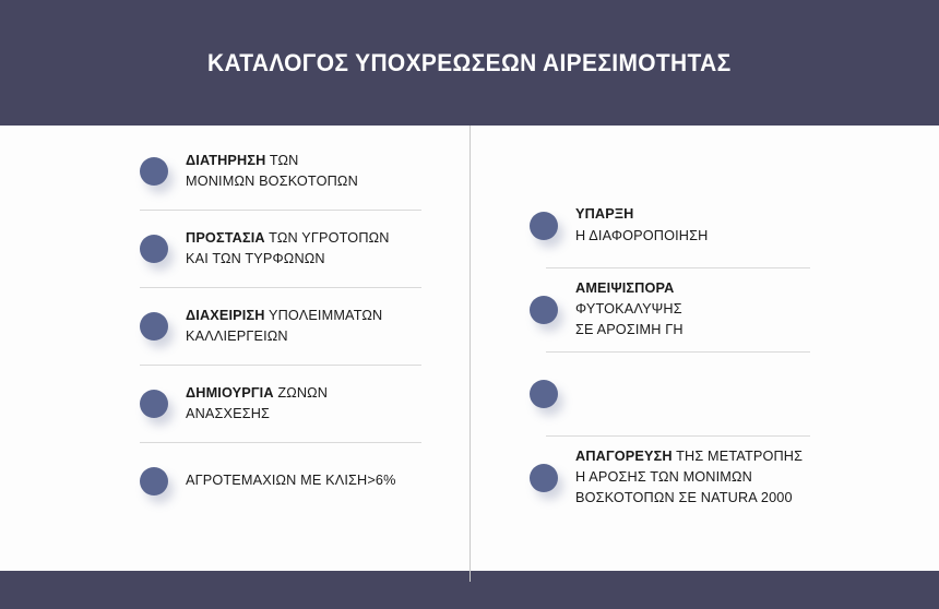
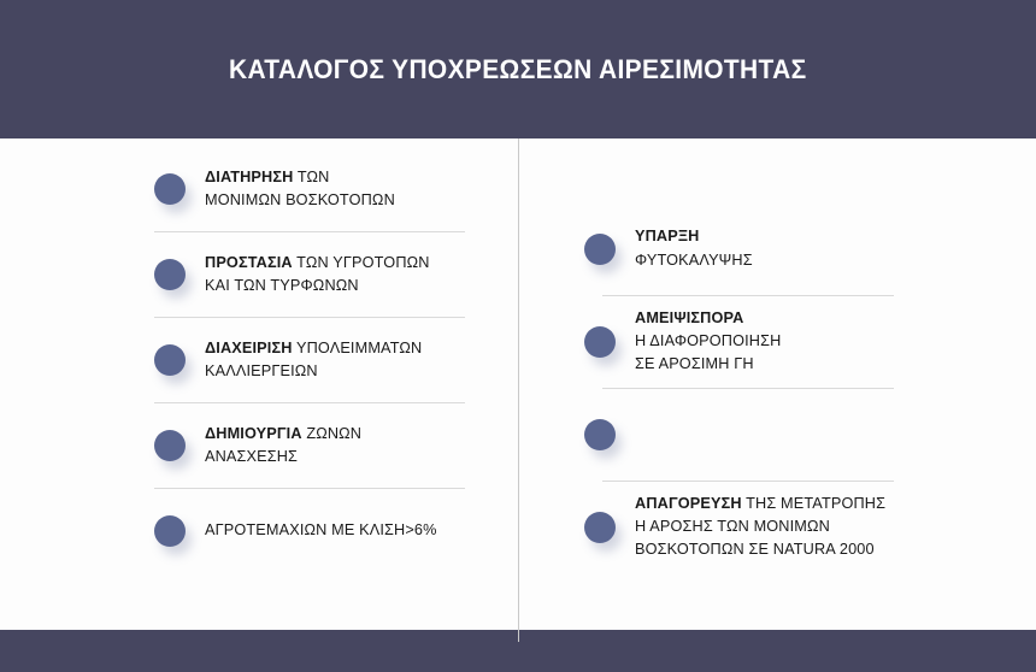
  ΚΑΤΑΛΟΓΟΣ ΥΠΟΧΡΕΩΣΕΩΝ ΑΙΡΕΣΙΜΟΤΗΤΑΣ
  ΔΙΑΤΗΡΗΣΗ ΤΩΝ
  ΜΟΝΙΜΩΝ ΒΟΣΚΟΤΟΠΩΝ
  ΠΡΟΣΤΑΣΙΑ ΤΩΝ ΥΓΡΟΤΟΠΩΝ
  ΚΑΙ ΤΩΝ ΤΥΡΦΩΝΩΝ
  ΔΙΑΧΕΙΡΙΣΗ ΥΠΟΛΕΙΜΜΑΤΩΝ
  ΚΑΛΛΙΕΡΓΕΙΩΝ
  ΔΗΜΙΟΥΡΓΙΑ ΖΩΝΩΝ
  ΑΝΑΣΧΕΣΗΣ
  ΑΓΡΟΤΕΜΑΧΙΩΝ ΜΕ ΚΛΙΣΗ>6%
  ΥΠΑΡΞΗ
- Η ΔΙΑΦΟΡΟΠΟΙΗΣΗ
+ ΦΥΤΟΚΑΛΥΨΗΣ
  ΑΜΕΙΨΙΣΠΟΡΑ
- ΦΥΤΟΚΑΛΥΨΗΣ
+ Η ΔΙΑΦΟΡΟΠΟΙΗΣΗ
  ΣΕ ΑΡΟΣΙΜΗ ΓΗ
  ΑΠΑΓΟΡΕΥΣΗ ΤΗΣ ΜΕΤΑΤΡΟΠΗΣ
  Η ΑΡΟΣΗΣ ΤΩΝ ΜΟΝΙΜΩΝ
  ΒΟΣΚΟΤΟΠΩΝ ΣΕ NATURA 2000
